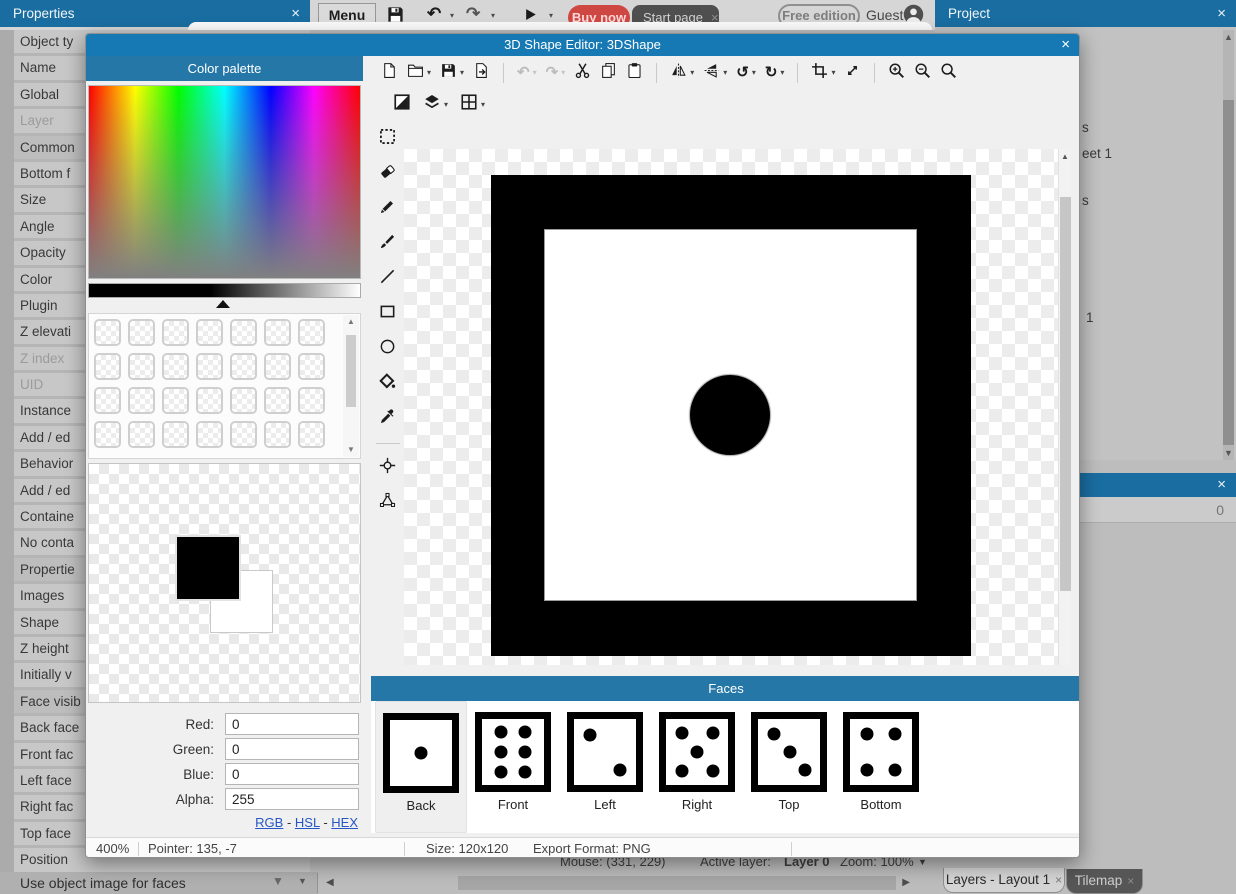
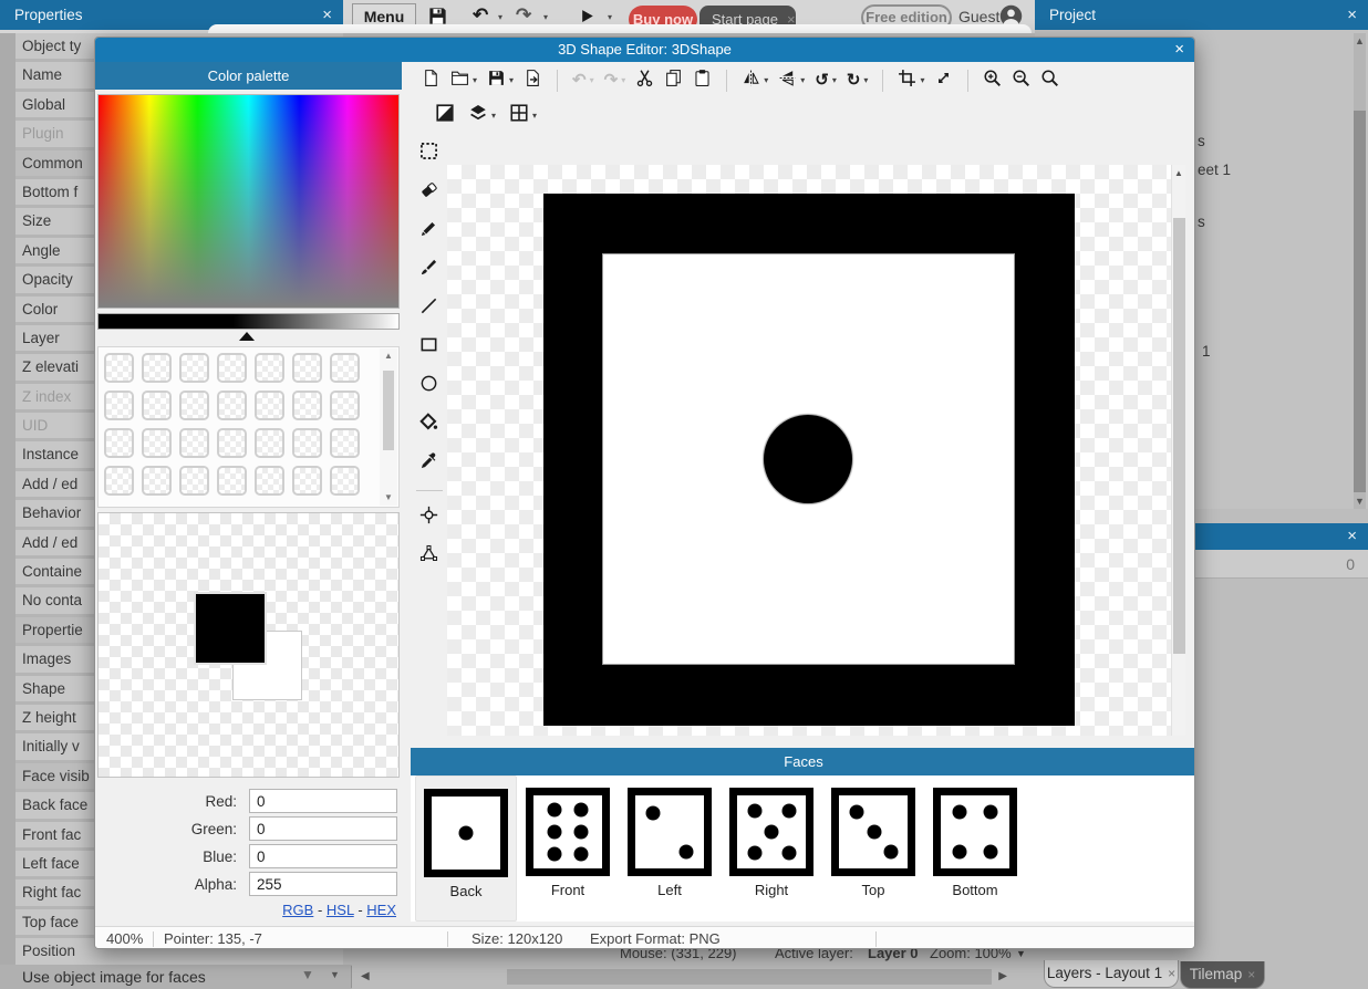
  Properties
  ×
  Menu
  ↶
  ▾
  ↷
  ▾
  ▾
  Buy now
  Start page ×
  Free edition
  Guest
  Project
  ×
  Object ty
  Name
  Global
- Layer
+ Plugin
  Common
  Bottom f
  Size
  Angle
  Opacity
  Color
- Plugin
+ Layer
  Z elevati
  Z index
  UID
  Instance
  Add / ed
  Behavior
  Add / ed
  Containe
  No conta
  Propertie
  Images
  Shape
  Z height
  Initially v
  Face visib
  Back face
  Front fac
  Left face
  Right fac
  Top face
  Position
  Use object image for faces
  ▼
  ▼
  ◀
  ▶
  Mouse: (331, 229)
  Active layer:
  Layer 0
  Zoom: 100%
  ▼
  Layers - Layout 1 ×
  Tilemap ×
  s
  eet 1
  s
  1
  ▲
  ▼
  ×
  0
  3D Shape Editor: 3DShape
  ×
  Color palette
  ▲
  ▼
  Red:
  0
  Green:
  0
  Blue:
  0
  Alpha:
  255
  RGB - HSL - HEX
  ▾
  ▾
  ↶
  ▾
  ↷
  ▾
  ▾
  ▾
  ↺
  ▾
  ↻
  ▾
  ▾
  ▾
  ▾
  ▲
  Faces
  Back
  Front
  Left
  Right
  Top
  Bottom
  400%
  Pointer: 135, -7
  Size: 120x120
  Export Format: PNG
